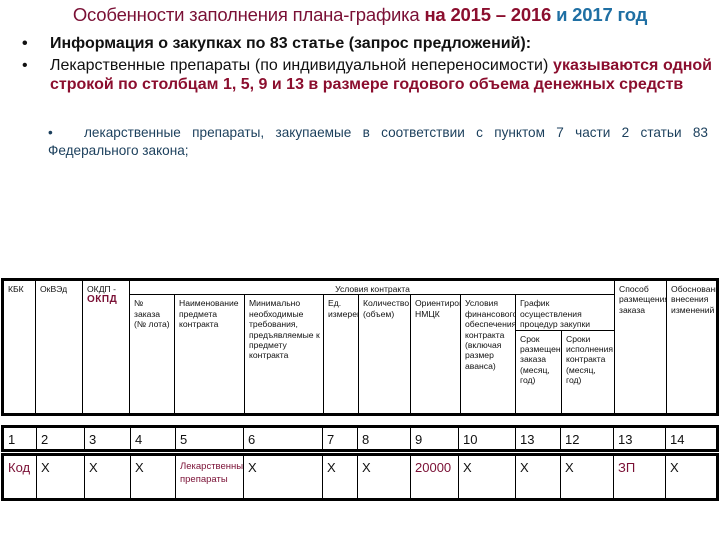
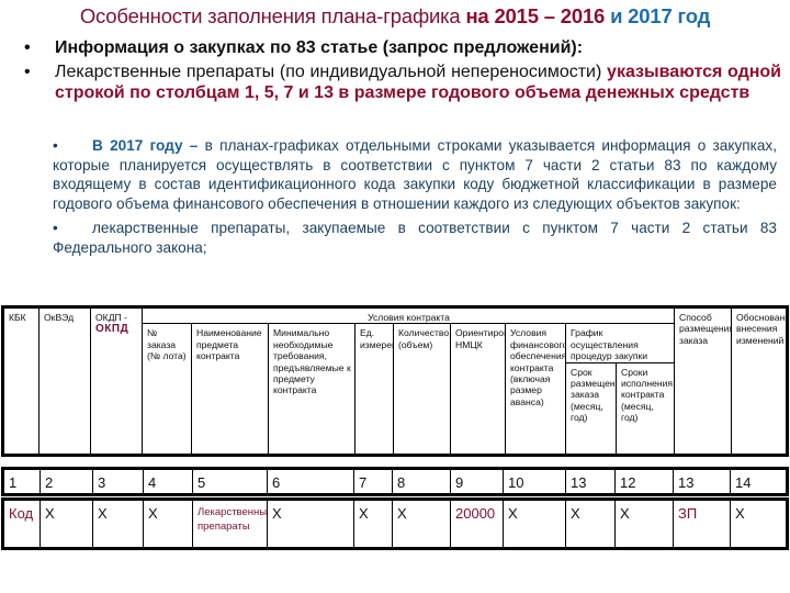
  Особенности заполнения плана-графика на 2015 – 2016 и 2017 год
  •
  Информация о закупках по 83 статье (запрос предложений):
  •
- Лекарственные препараты (по индивидуальной непереносимости) указываются одной строкой по столбцам 1, 5, 9 и 13 в размере годового объема денежных средств
+ Лекарственные препараты (по индивидуальной непереносимости) указываются одной строкой по столбцам 1, 5, 7 и 13 в размере годового объема денежных средств
+ • В 2017 году – в планах-графиках отдельными строками указывается информация о закупках, которые планируется осуществлять в соответствии с пунктом 7 части 2 статьи 83 по каждому входящему в состав идентификационного кода закупки коду бюджетной классификации в размере годового объема финансового обеспечения в отношении каждого из следующих объектов закупок:
  • лекарственные препараты, закупаемые в соответствии с пунктом 7 части 2 статьи 83 Федерального закона;
  КБК	ОкВЭд	ОКДП -ОКПД	Условия контракта	Способ размещени заказа	Обоснован внесения изменений
  № заказа (№ лота)	Наименование предмета контракта	Минимально необходимые требования, предъявляемые к предмету контракта	Ед. измере	Количество (объем)	Ориентиро НМЦК	Условия финансового обеспечения контракта (включая размер аванса)	График осуществления процедур закупки
  Срок размещен заказа (месяц, год)	Сроки исполнения контракта (месяц, год)
  1	2	3	4	5	6	7	8	9	10	13	12	13	14
  Код	Х	Х	Х	Лекарственны препараты	Х	Х	Х	20000	Х	Х	Х	ЗП	Х
